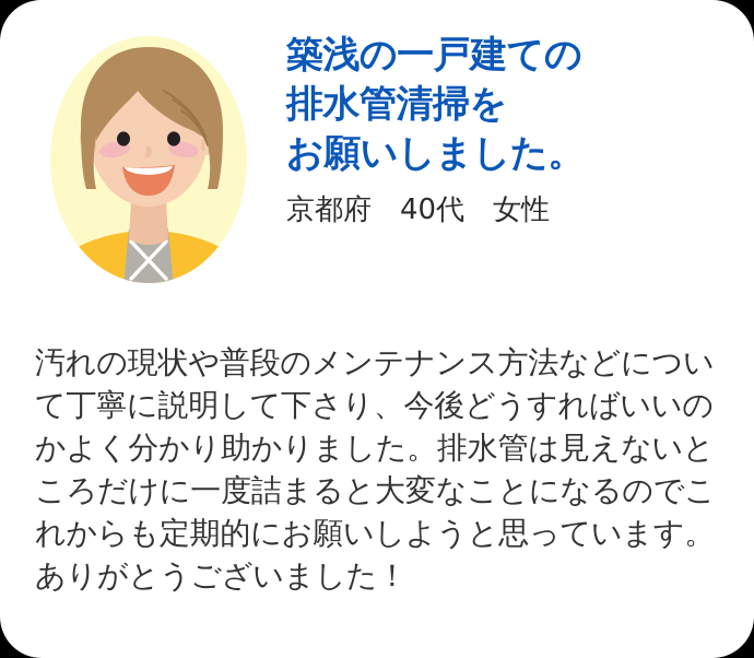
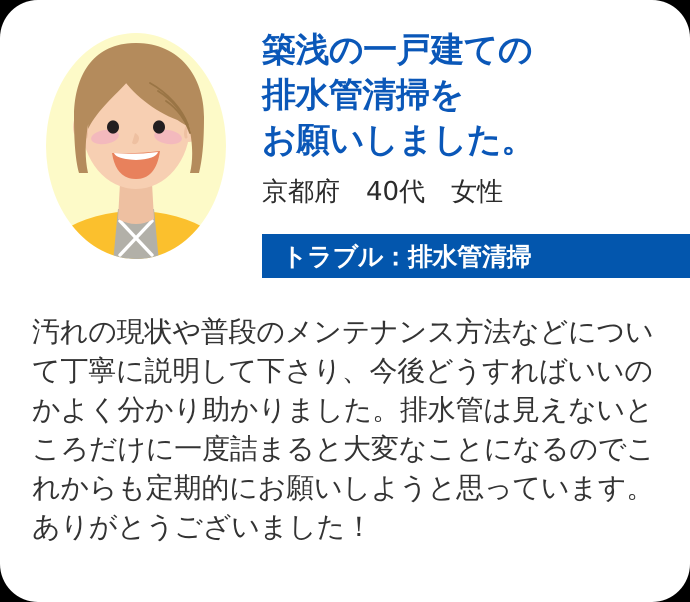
  築浅の一戸建ての
  排水管清掃を
  お願いしました。
  京都府 40代 女性
+ トラブル：排水管清掃
  汚れの現状や普段のメンテナンス方法などについて丁寧に説明して下さり、今後どうすればいいのかよく分かり助かりました。排水管は見えないところだけに一度詰まると大変なことになるのでこれからも定期的にお願いしようと思っています。
  ありがとうございました！
